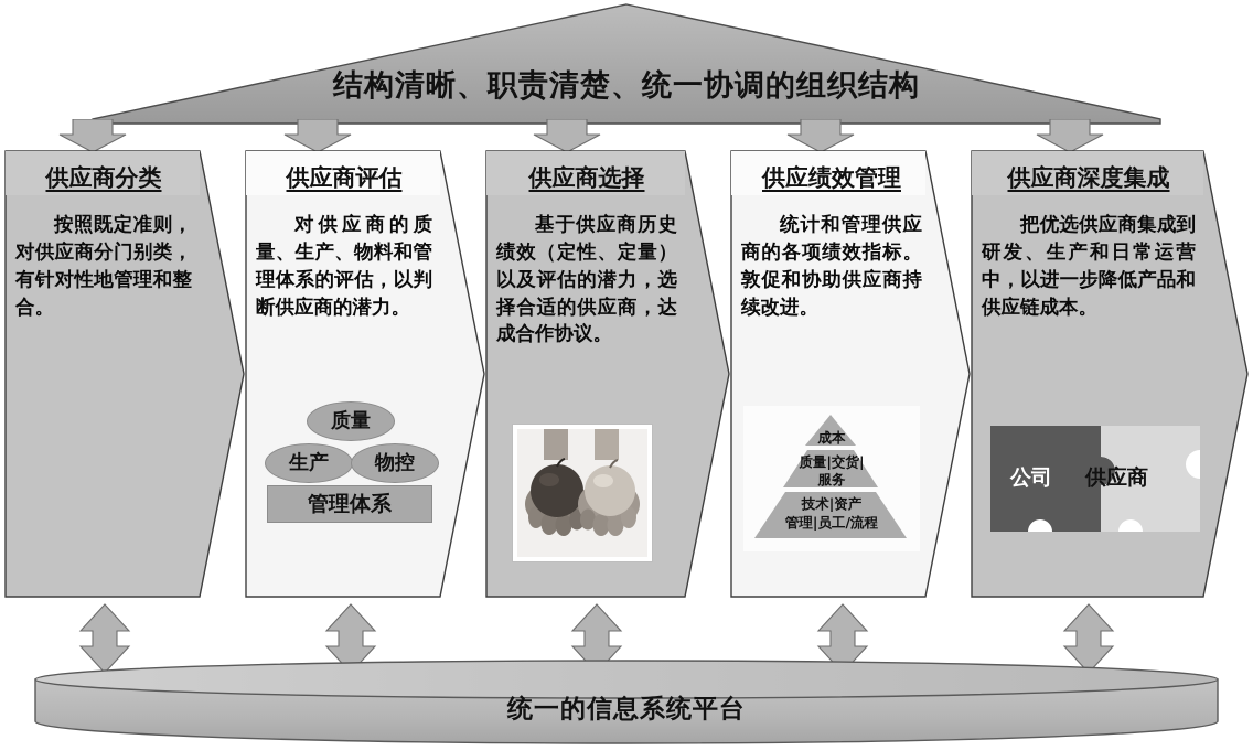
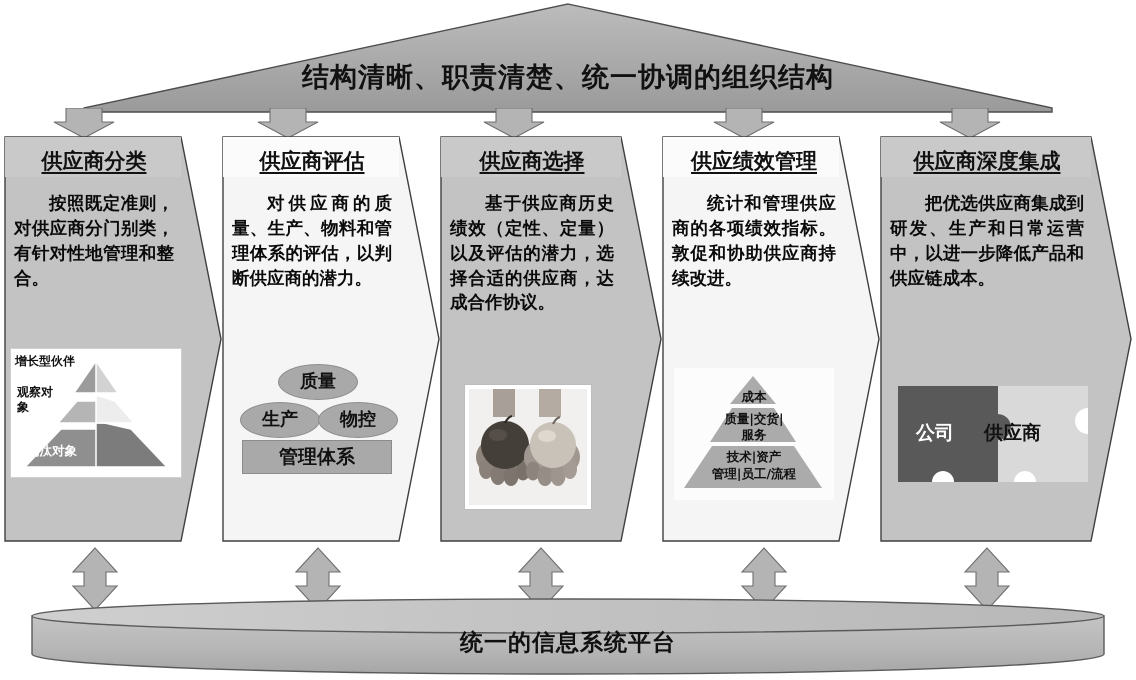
  结构清晰、职责清楚、统一协调的组织结构
  供应商分类
  按照既定准则，对供应商分门别类，有针对性地管理和整合。
+ 增长型伙伴
+ 观察对象
+ 淘汰对象
  供应商评估
  对供应商的质量、生产、物料和管理体系的评估，以判断供应商的潜力。
  质量
  生产
  物控
  管理体系
  供应商选择
  基于供应商历史绩效（定性、定量）以及评估的潜力，选择合适的供应商，达成合作协议。
  供应绩效管理
  统计和管理供应商的各项绩效指标。敦促和协助供应商持续改进。
  成本
  质量|交货|
  服务
  技术|资产
  管理|员工/流程
  供应商深度集成
  把优选供应商集成到研发、生产和日常运营中，以进一步降低产品和供应链成本。
  公司
  供应商
  统一的信息系统平台
